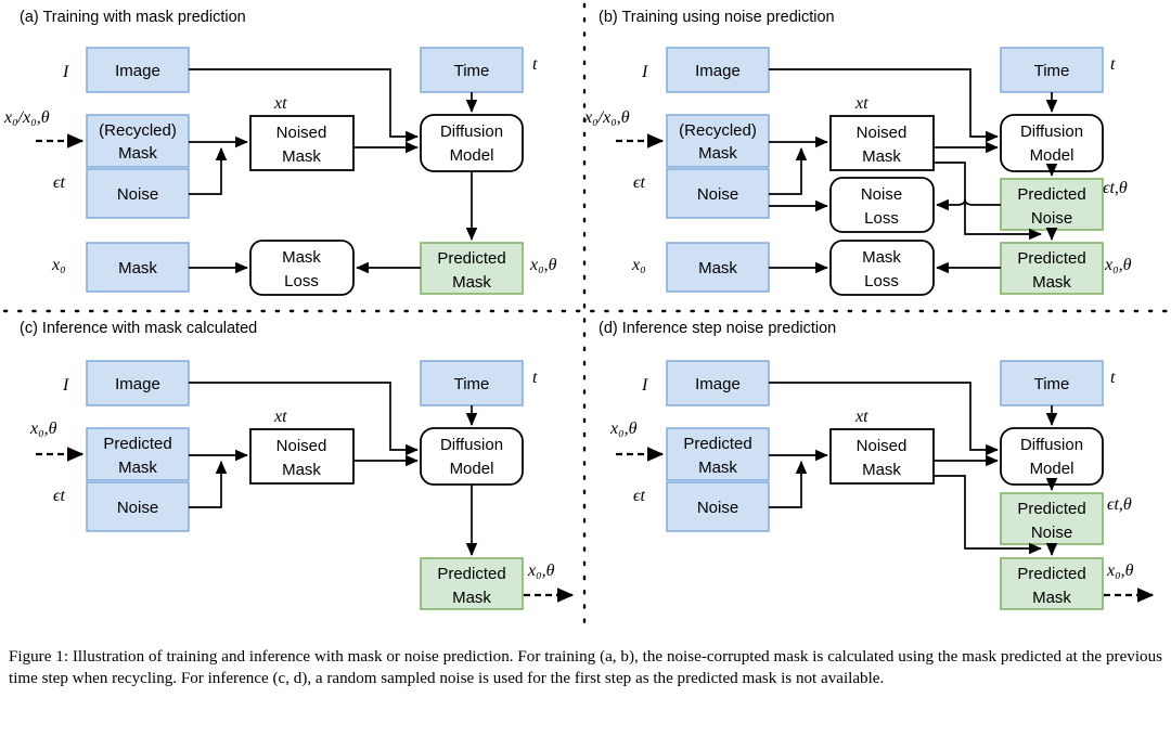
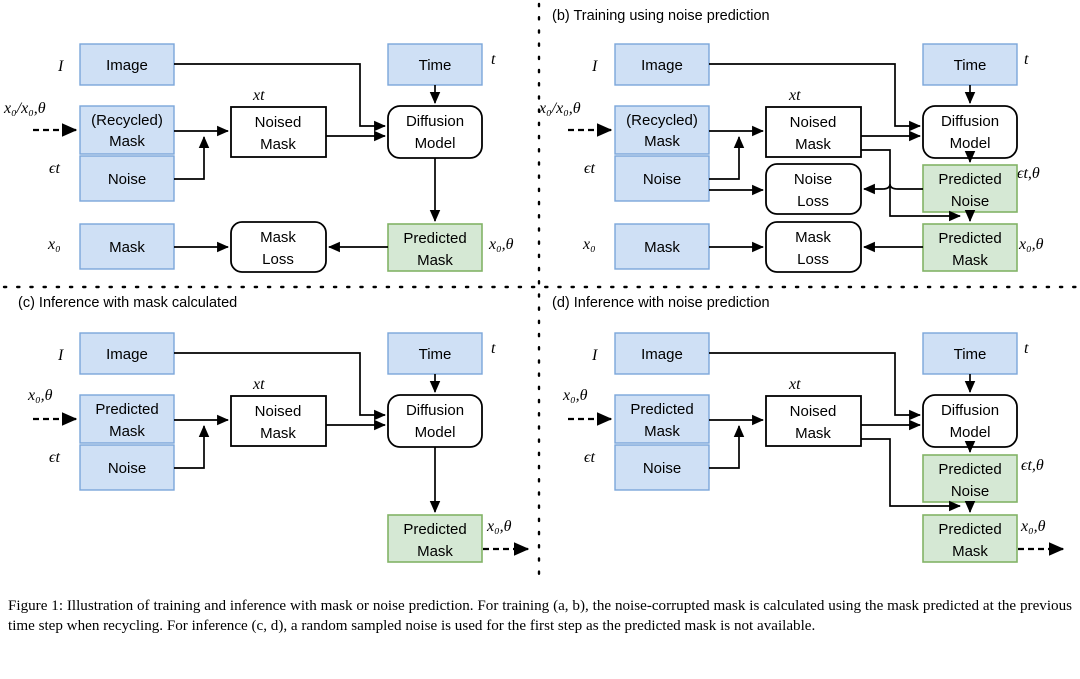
- (a) Training with mask prediction
  I
  x₀/x₀,θ
  ϵt
  x₀
  xt
  t
  x₀,θ
  Image
  (Recycled)
  Mask
  Noise
  Mask
  Noised
  Mask
  Mask
  Loss
  Time
  Diffusion
  Model
  Predicted
  Mask
  (b) Training using noise prediction
  I
  x₀/x₀,θ
  ϵt
  x₀
  xt
  t
  ϵt,θ
  x₀,θ
  Image
  (Recycled)
  Mask
  Noise
  Mask
  Noised
  Mask
  Noise
  Loss
  Mask
  Loss
  Time
  Diffusion
  Model
  Predicted
  Noise
  Predicted
  Mask
  (c) Inference with mask calculated
  I
  x₀,θ
  ϵt
  xt
  t
  x₀,θ
  Image
  Predicted
  Mask
  Noise
  Noised
  Mask
  Time
  Diffusion
  Model
  Predicted
  Mask
- (d) Inference step noise prediction
+ (d) Inference with noise prediction
  I
  x₀,θ
  ϵt
  xt
  t
  ϵt,θ
  x₀,θ
  Image
  Predicted
  Mask
  Noise
  Noised
  Mask
  Time
  Diffusion
  Model
  Predicted
  Noise
  Predicted
  Mask
  Figure 1: Illustration of training and inference with mask or noise prediction. For training (a, b), the noise-corrupted mask is calculated using the mask predicted at the previous time step when recycling. For inference (c, d), a random sampled noise is used for the first step as the predicted mask is not available.
